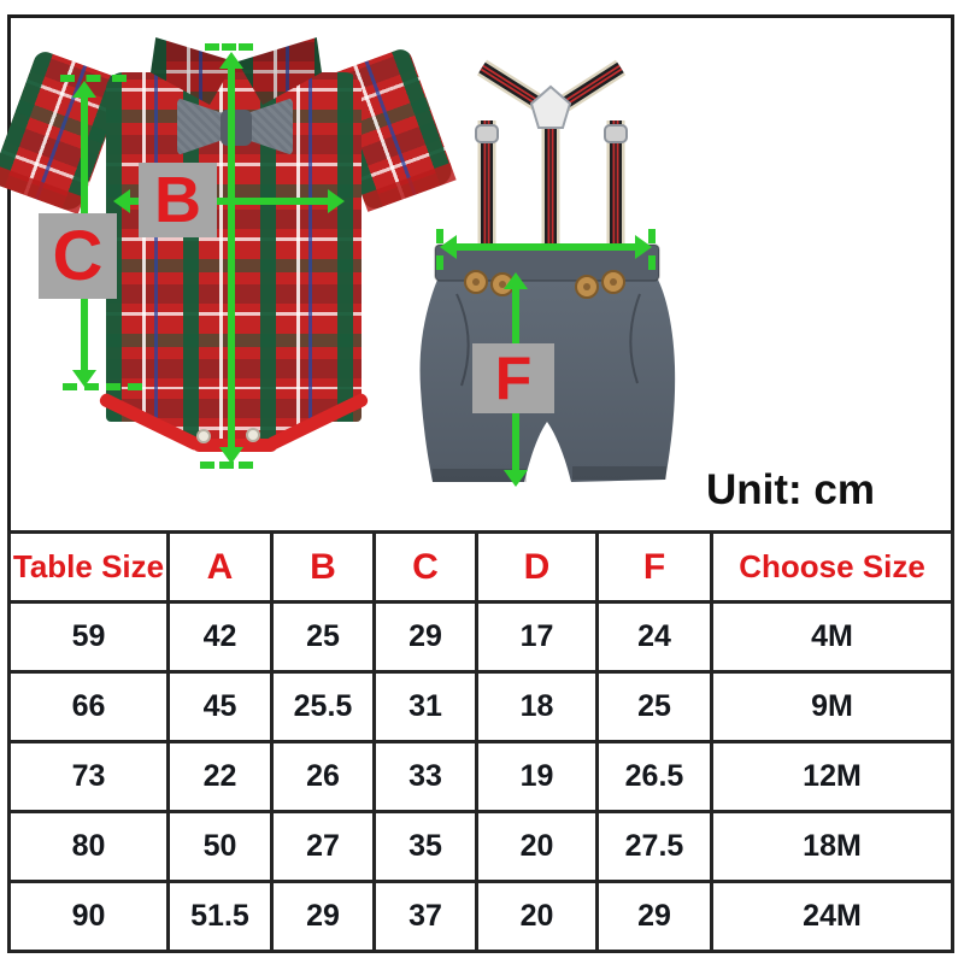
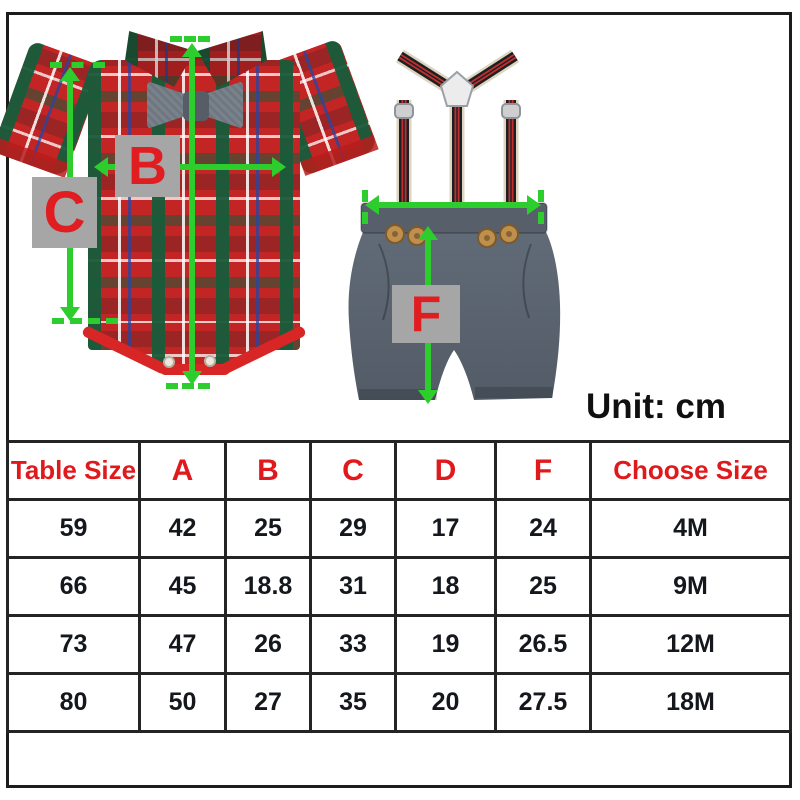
  B
  C
  F
  Unit: cm
  Table Size	A	B	C	D	F	Choose Size
  59	42	25	29	17	24	4M
- 66	45	25.5	31	18	25	9M
+ 66	45	18.8	31	18	25	9M
- 73	22	26	33	19	26.5	12M
+ 73	47	26	33	19	26.5	12M
  80	50	27	35	20	27.5	18M
- 90	51.5	29	37	20	29	24M
